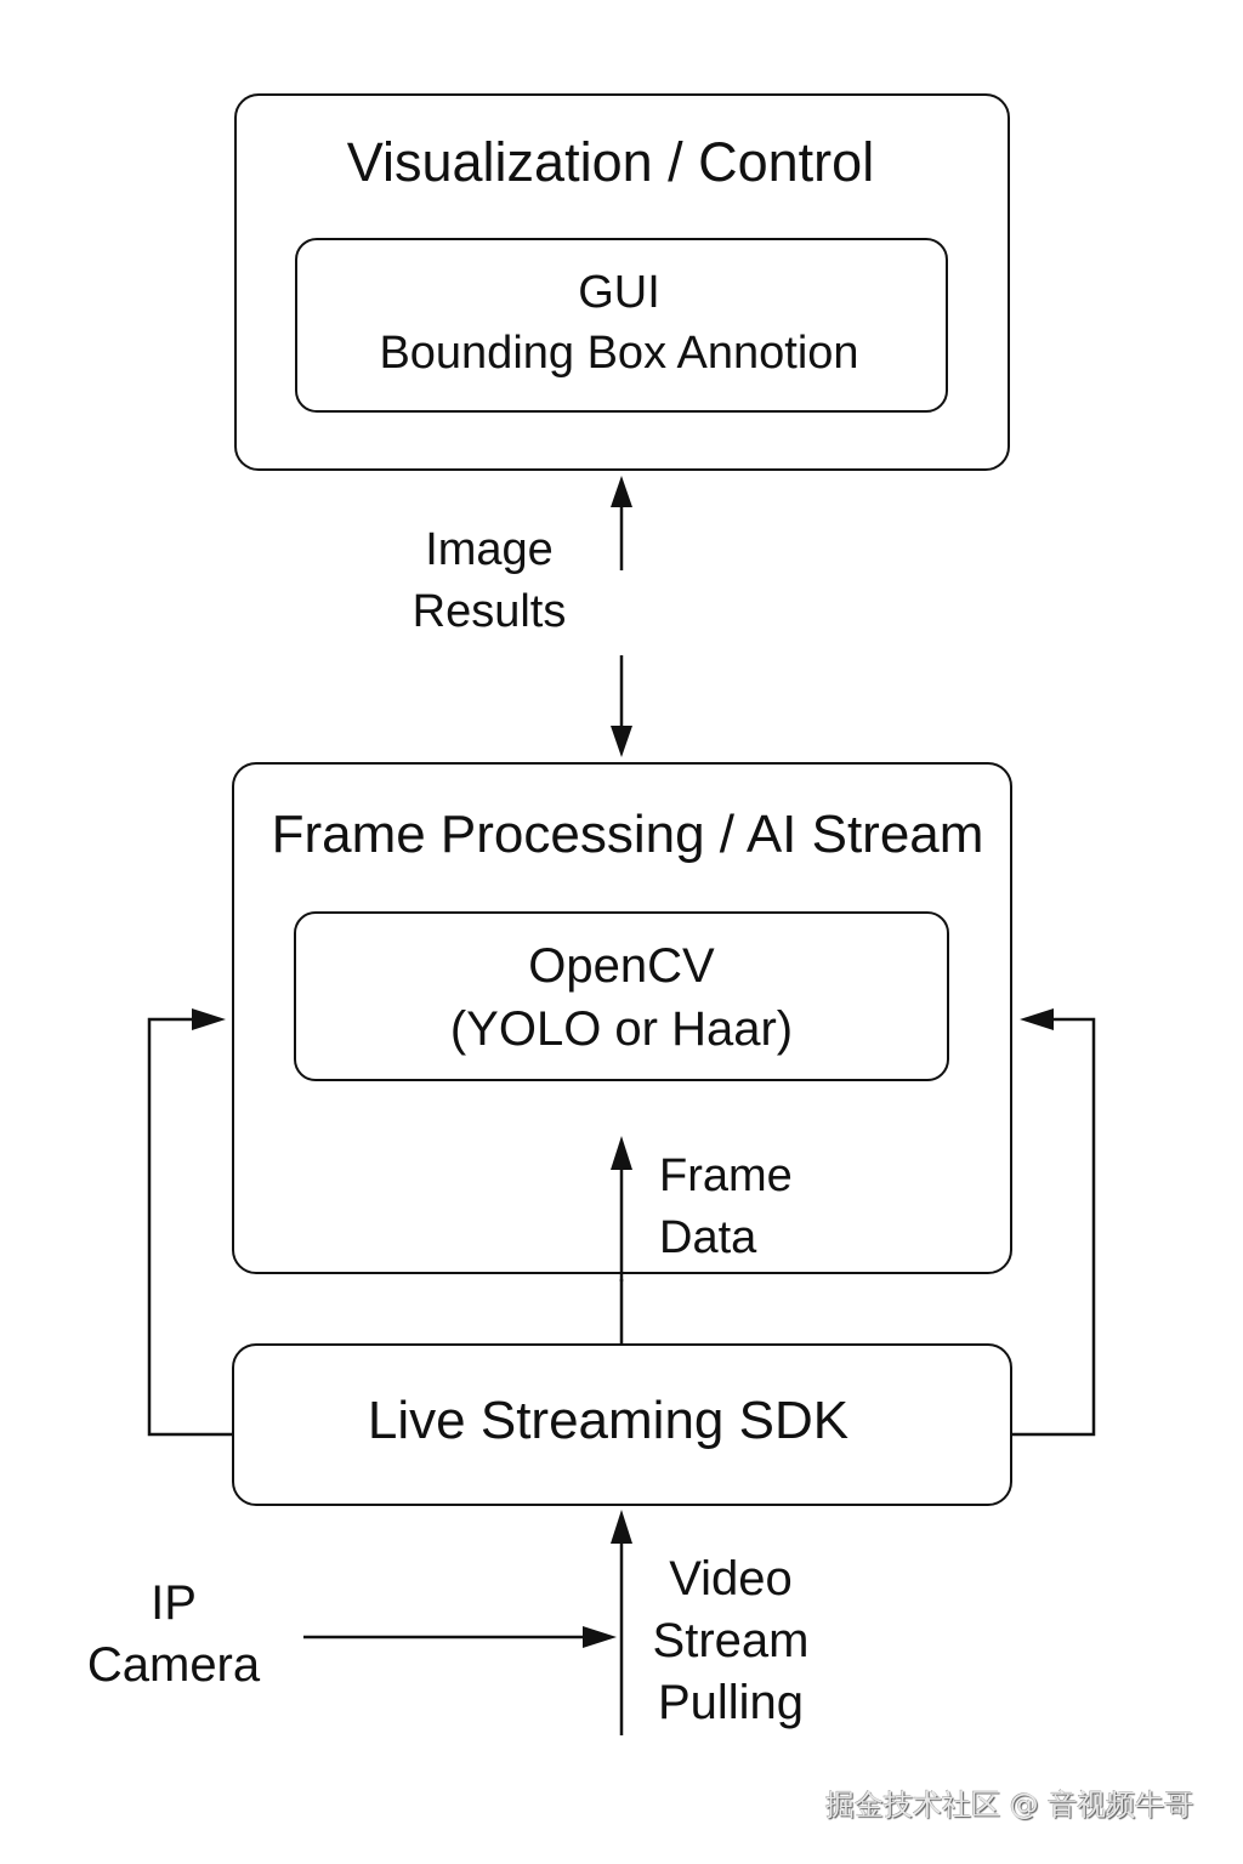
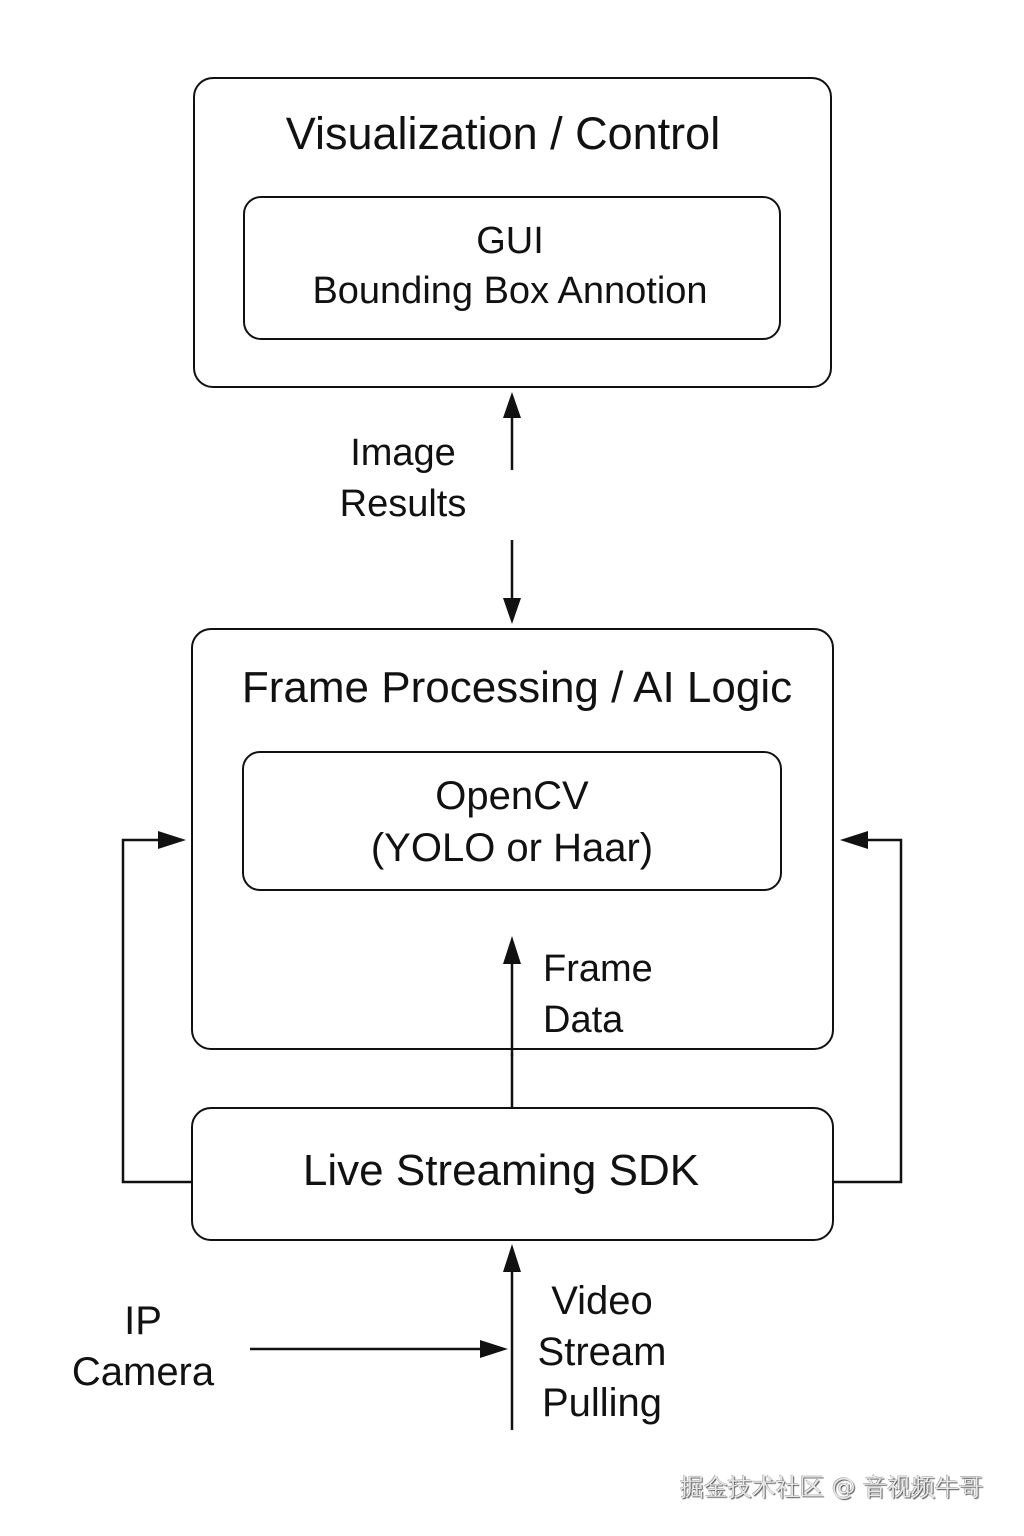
  Visualization / Control
  GUI
  Bounding Box Annotion
  Image
  Results
- Frame Processing / AI Stream
+ Frame Processing / AI Logic
  OpenCV
  (YOLO or Haar)
  Frame
  Data
  Live Streaming SDK
  IP
  Camera
  Video
  Stream
  Pulling
  掘金技术社区 @ 音视频牛哥
